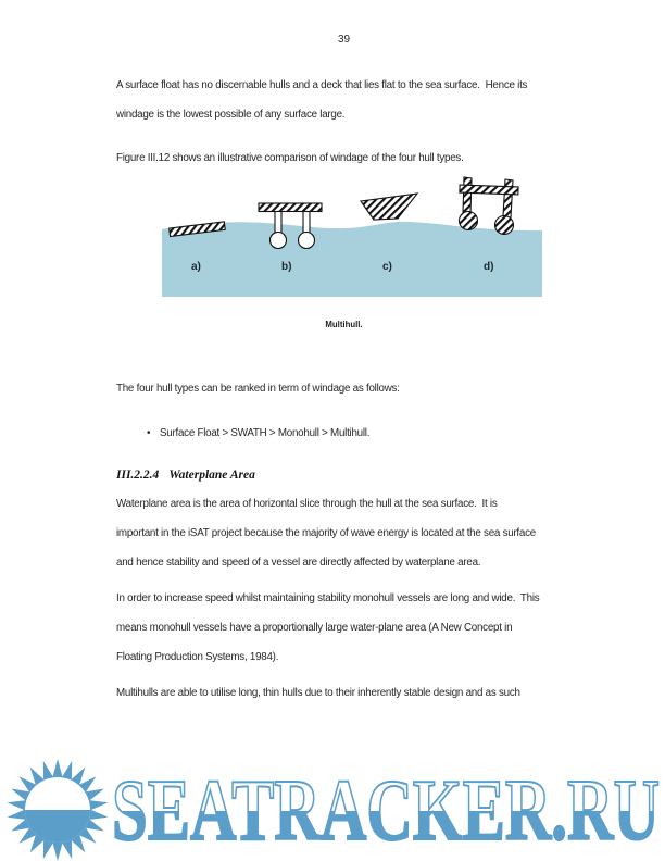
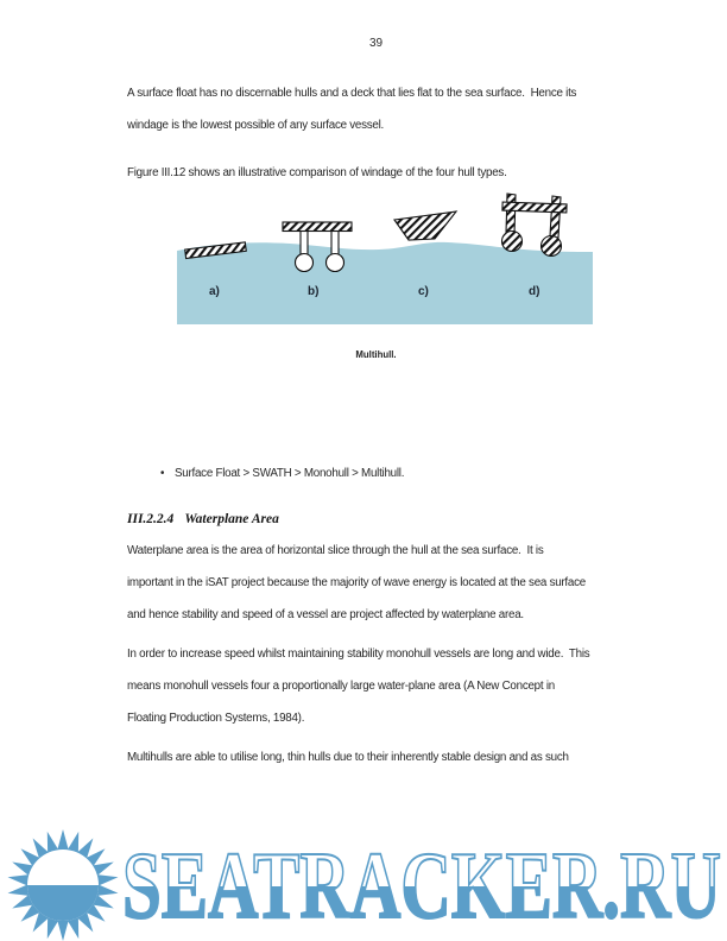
  39
  A surface float has no discernable hulls and a deck that lies flat to the sea surface. Hence its
- windage is the lowest possible of any surface large.
+ windage is the lowest possible of any surface vessel.
  Figure III.12 shows an illustrative comparison of windage of the four hull types.
  a)
  b)
  c)
  d)
  Multihull.
- The four hull types can be ranked in term of windage as follows:
  •
  Surface Float > SWATH > Monohull > Multihull.
  III.2.2.4 Waterplane Area
  Waterplane area is the area of horizontal slice through the hull at the sea surface. It is
  important in the iSAT project because the majority of wave energy is located at the sea surface
- and hence stability and speed of a vessel are directly affected by waterplane area.
+ and hence stability and speed of a vessel are project affected by waterplane area.
  In order to increase speed whilst maintaining stability monohull vessels are long and wide. This
- means monohull vessels have a proportionally large water-plane area (A New Concept in
+ means monohull vessels four a proportionally large water-plane area (A New Concept in
  Floating Production Systems, 1984).
  Multihulls are able to utilise long, thin hulls due to their inherently stable design and as such
  SEATRACKER.RU
